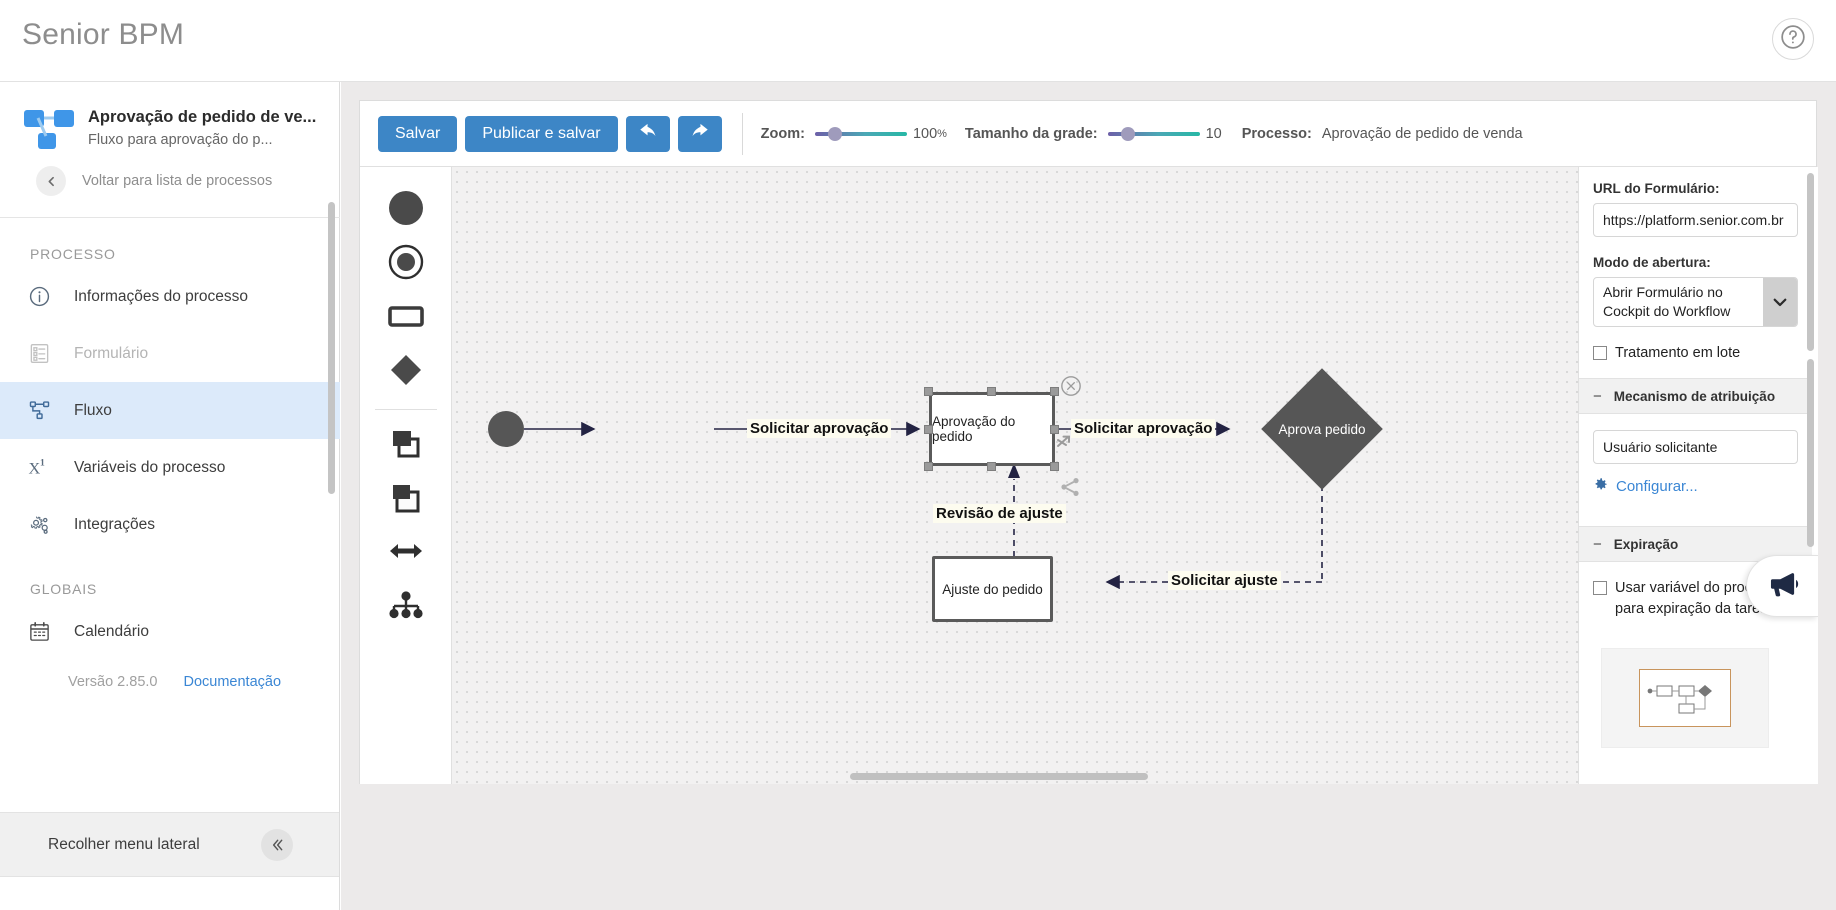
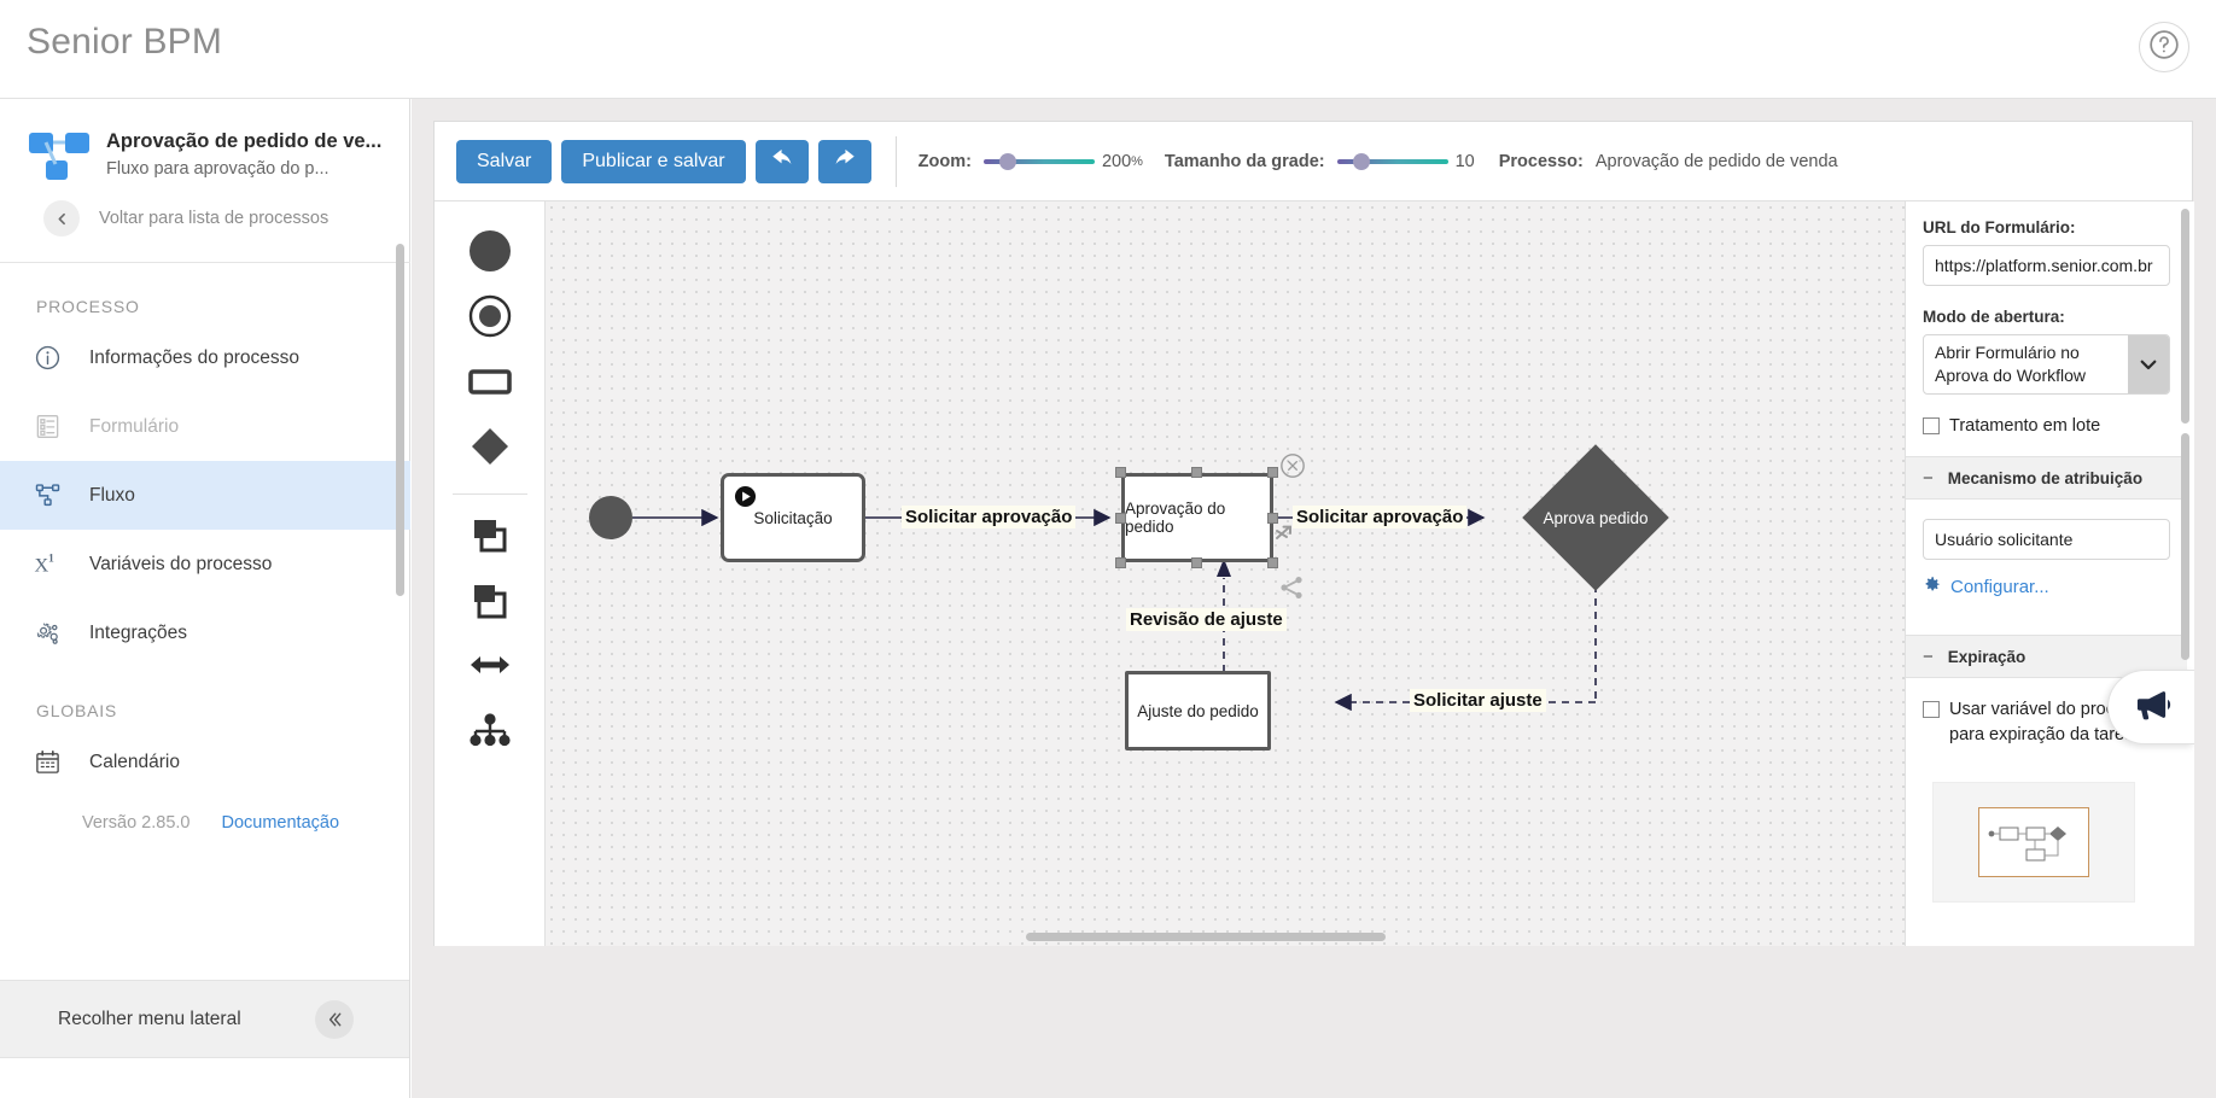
  Senior BPM
  Aprovação de pedido de ve...
  Fluxo para aprovação do p...
  Voltar para lista de processos
  PROCESSO
  Informações do processo
  Formulário
  Fluxo
  X
  1
  Variáveis do processo
  Integrações
  GLOBAIS
  Calendário
  Versão 2.85.0
  Documentação
  Recolher menu lateral
  Salvar
  Publicar e salvar
  Zoom:
- 100
+ 200
  %
  Tamanho da grade:
  10
  Processo:
  Aprovação de pedido de venda
+ Solicitação
  Solicitar aprovação
  Aprovação do pedido
  Solicitar aprovação
  Aprova pedido
  Ajuste do pedido
  Revisão de ajuste
  Solicitar ajuste
  URL do Formulário:
  https://platform.senior.com.br
  Modo de abertura:
- Abrir Formulário no Cockpit do Workflow
+ Abrir Formulário no Aprova do Workflow
  Tratamento em lote
  −
  Mecanismo de atribuição
  Usuário solicitante
  Configurar...
  −
  Expiração
  Usar variável do pro para expiração da tar
